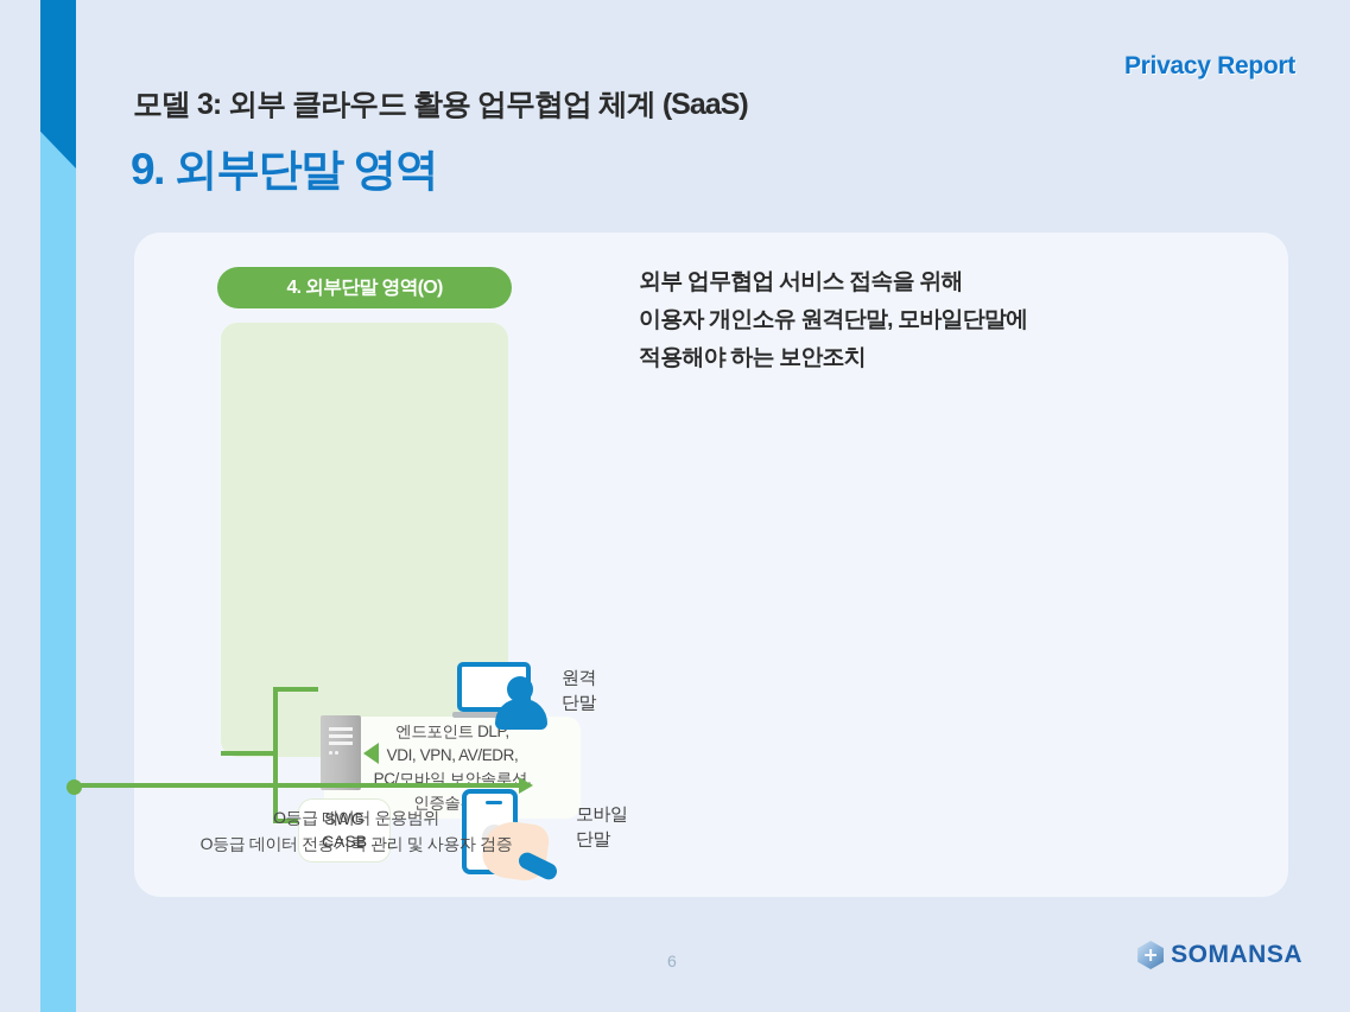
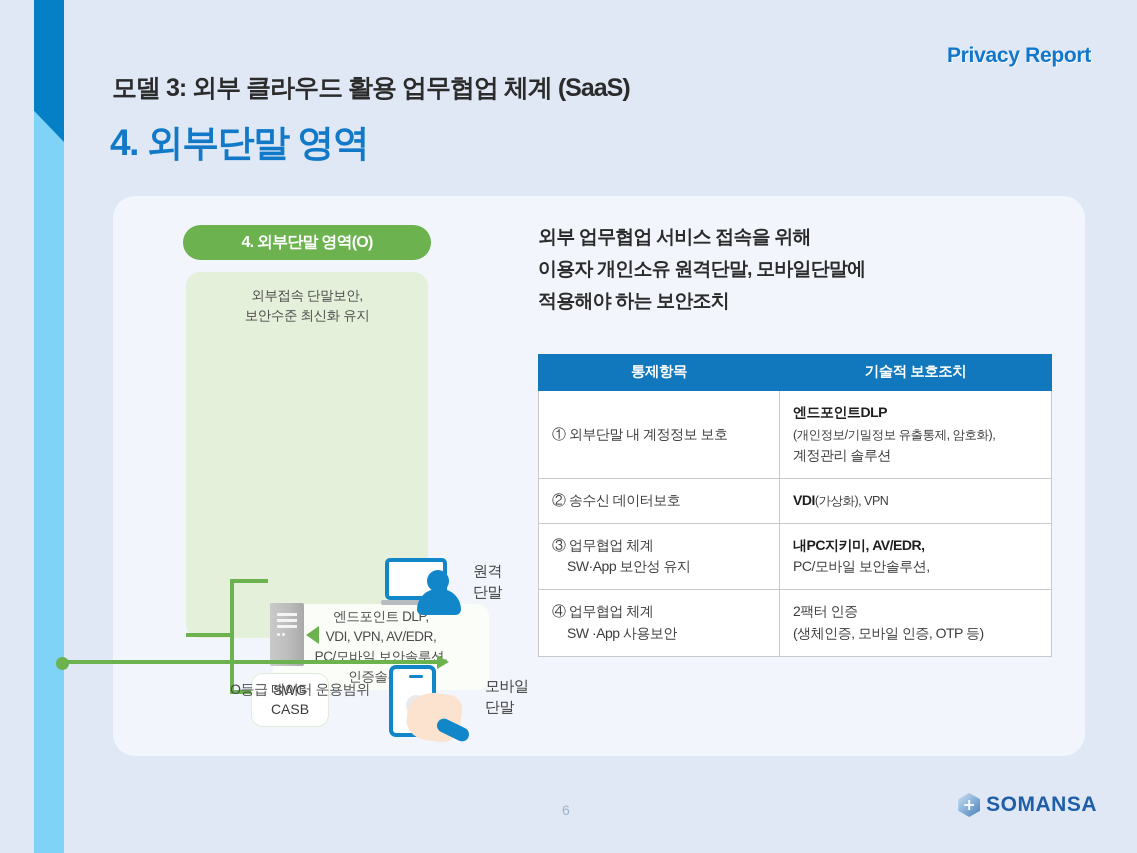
  Privacy Report
  모델 3: 외부 클라우드 활용 업무협업 체계 (SaaS)
- 9. 외부단말 영역
+ 4. 외부단말 영역
  4. 외부단말 영역(O)
+ 외부접속 단말보안,
+ 보안수준 최신화 유지
  엔드포인트 DLP,
  VDI, VPN, AV/EDR,
  PC/모바일 보안솔루션,
  SWG
  CASB
  원격
  단말
  모바일
  단말
  외부 업무협업 서비스 접속을 위해
  이용자 개인소유 원격단말, 모바일단말에
  적용해야 하는 보안조치
+ 통제항목	기술적 보호조치
+ ① 외부단말 내 계정정보 보호	엔드포인트DLP (개인정보/기밀정보 유출통제, 암호화), 계정관리 솔루션
+ ② 송수신 데이터보호	VDI(가상화), VPN
+ ③ 업무협업 체계 SW·App 보안성 유지	내PC지키미, AV/EDR, PC/모바일 보안솔루션,
+ ④ 업무협업 체계 SW ·App 사용보안	2팩터 인증 (생체인증, 모바일 인증, OTP 등)
  O등급 데이터 운용범위
- O등급 데이터 전송기록 관리 및 사용자 검증
  6
  SOMANSA
